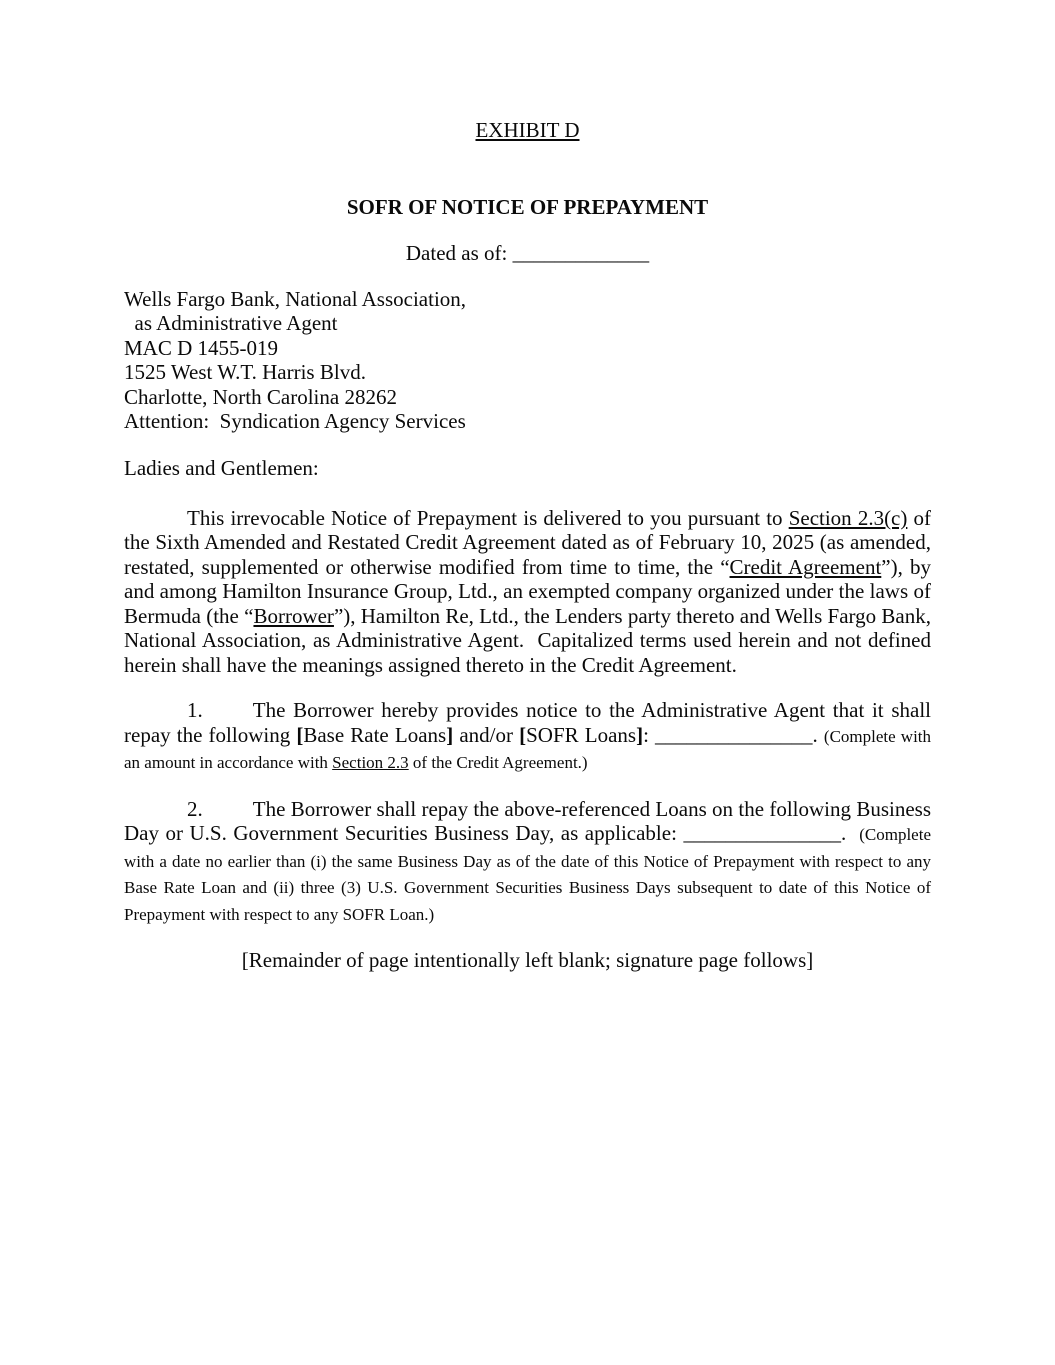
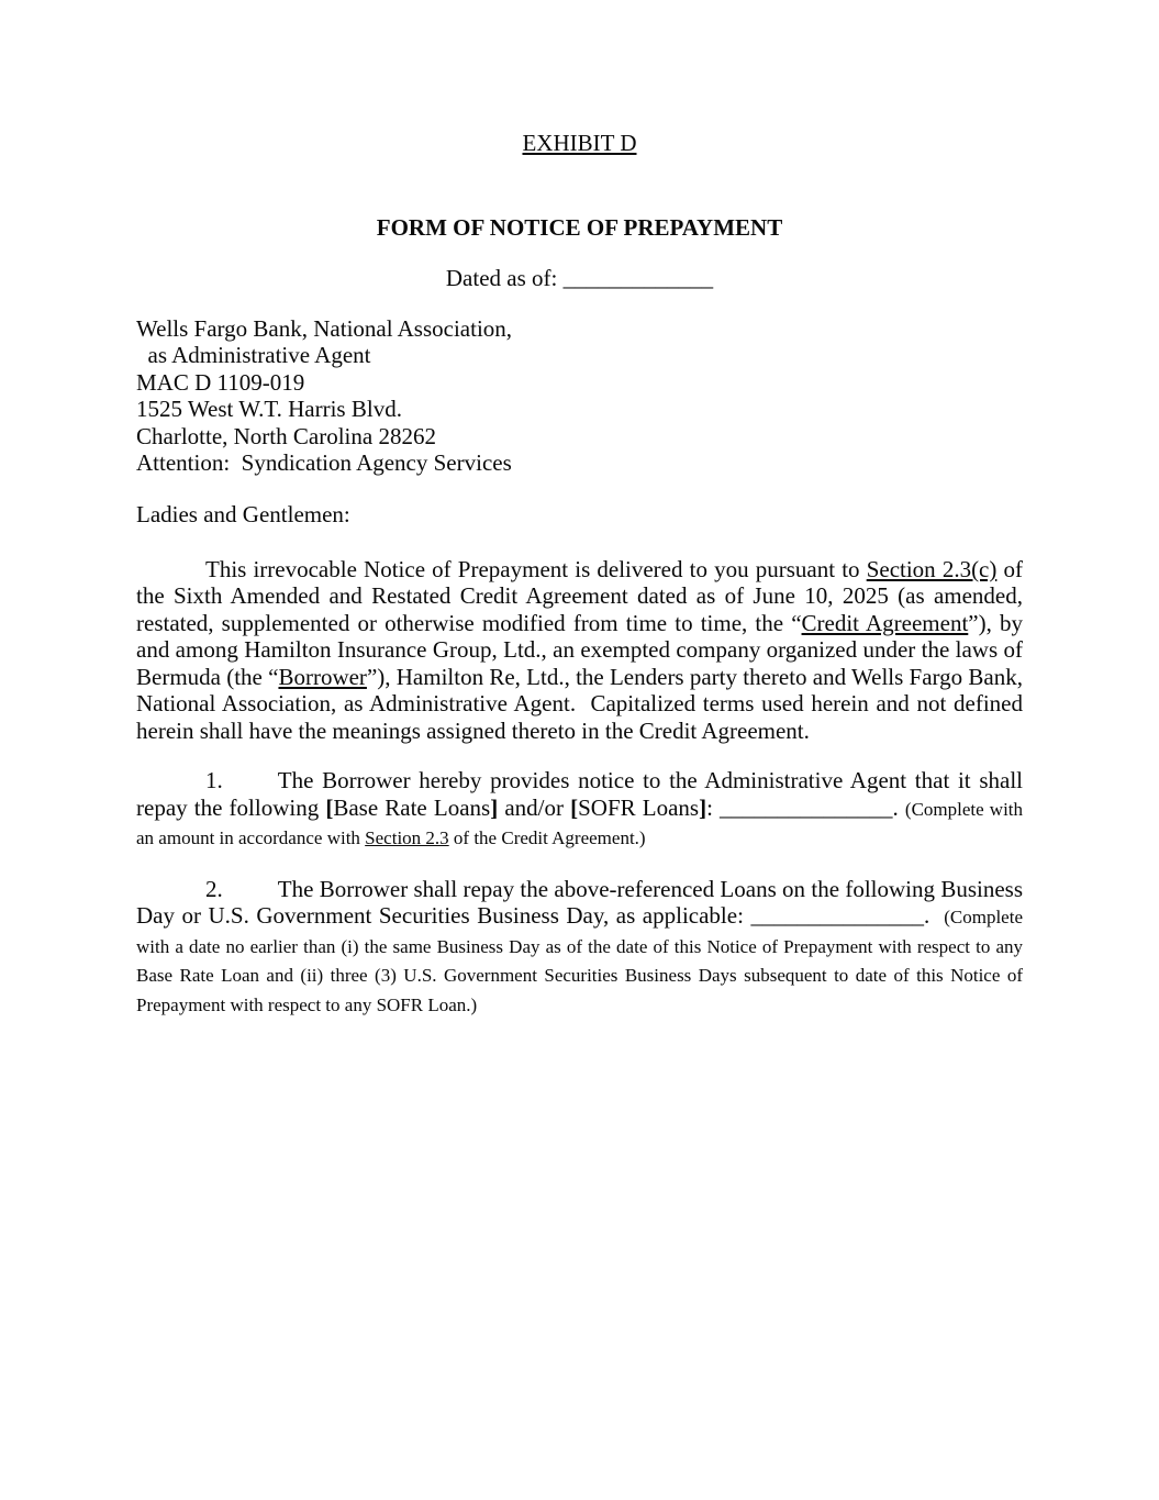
  EXHIBIT D
- SOFR OF NOTICE OF PREPAYMENT
+ FORM OF NOTICE OF PREPAYMENT
  Dated as of: _____________
  Wells Fargo Bank, National Association,
  as Administrative Agent
- MAC D 1455-019
+ MAC D 1109-019
  1525 West W.T. Harris Blvd.
  Charlotte, North Carolina 28262
  Attention: Syndication Agency Services
  Ladies and Gentlemen:
- This irrevocable Notice of Prepayment is delivered to you pursuant to Section 2.3(c) of the Sixth Amended and Restated Credit Agreement dated as of February 10, 2025 (as amended, restated, supplemented or otherwise modified from time to time, the “Credit Agreement”), by and among Hamilton Insurance Group, Ltd., an exempted company organized under the laws of Bermuda (the “Borrower”), Hamilton Re, Ltd., the Lenders party thereto and Wells Fargo Bank, National Association, as Administrative Agent. Capitalized terms used herein and not defined herein shall have the meanings assigned thereto in the Credit Agreement.
+ This irrevocable Notice of Prepayment is delivered to you pursuant to Section 2.3(c) of the Sixth Amended and Restated Credit Agreement dated as of June 10, 2025 (as amended, restated, supplemented or otherwise modified from time to time, the “Credit Agreement”), by and among Hamilton Insurance Group, Ltd., an exempted company organized under the laws of Bermuda (the “Borrower”), Hamilton Re, Ltd., the Lenders party thereto and Wells Fargo Bank, National Association, as Administrative Agent. Capitalized terms used herein and not defined herein shall have the meanings assigned thereto in the Credit Agreement.
  1. The Borrower hereby provides notice to the Administrative Agent that it shall repay the following [Base Rate Loans] and/or [SOFR Loans]: _______________. (Complete with an amount in accordance with Section 2.3 of the Credit Agreement.)
  2. The Borrower shall repay the above-referenced Loans on the following Business Day or U.S. Government Securities Business Day, as applicable: _______________. (Complete with a date no earlier than (i) the same Business Day as of the date of this Notice of Prepayment with respect to any Base Rate Loan and (ii) three (3) U.S. Government Securities Business Days subsequent to date of this Notice of Prepayment with respect to any SOFR Loan.)
- [Remainder of page intentionally left blank; signature page follows]
